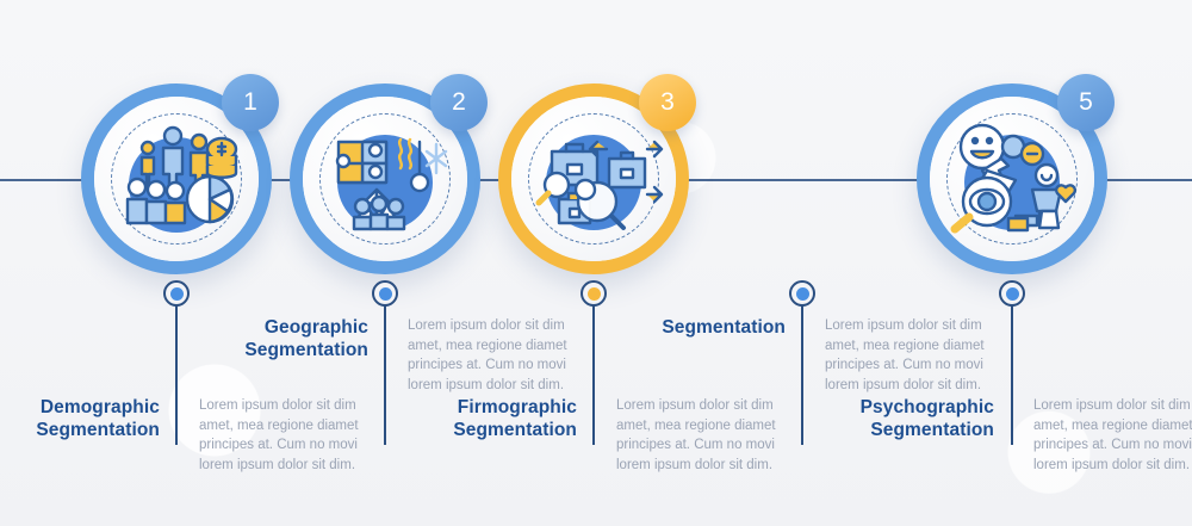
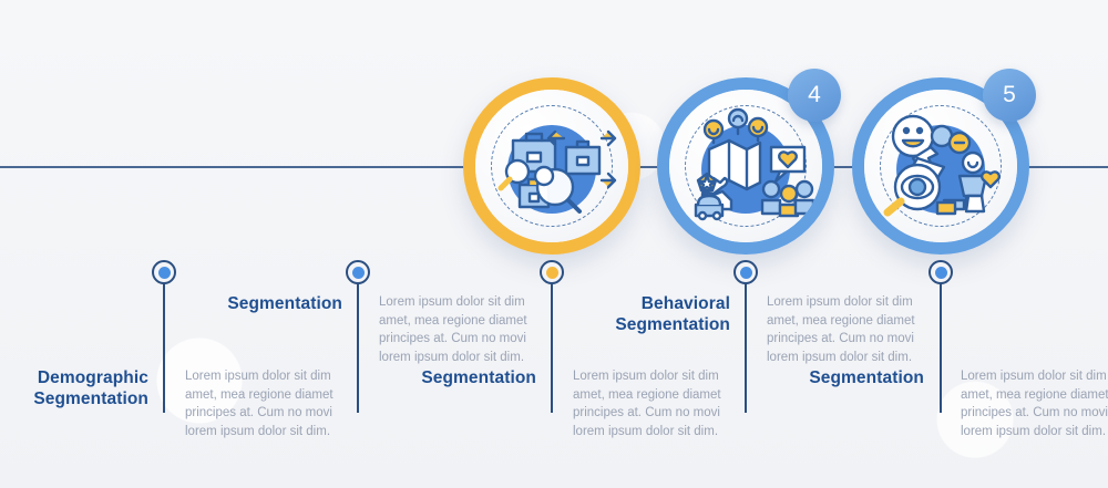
- 1
  Demographic
  Segmentation
  Lorem ipsum dolor sit dim amet, mea regione diamet principes at. Cum no movi lorem ipsum dolor sit dim.
- 2
- Geographic
  Segmentation
  Lorem ipsum dolor sit dim amet, mea regione diamet principes at. Cum no movi lorem ipsum dolor sit dim.
- 3
- Firmographic
  Segmentation
  Lorem ipsum dolor sit dim amet, mea regione diamet principes at. Cum no movi lorem ipsum dolor sit dim.
+ 4
+ Behavioral
  Segmentation
  Lorem ipsum dolor sit dim amet, mea regione diamet principes at. Cum no movi lorem ipsum dolor sit dim.
  5
- Psychographic
  Segmentation
  Lorem ipsum dolor sit dim amet, mea regione diamet principes at. Cum no movi lorem ipsum dolor sit dim.
